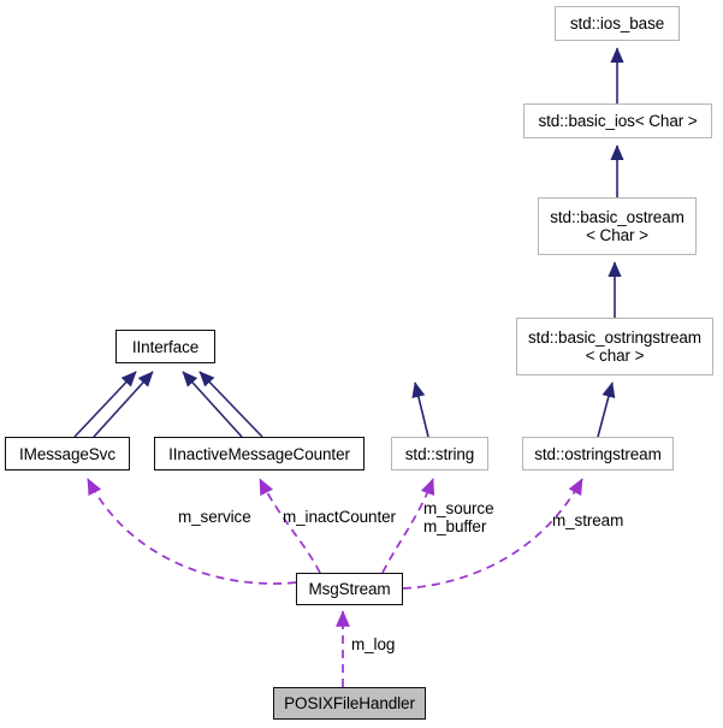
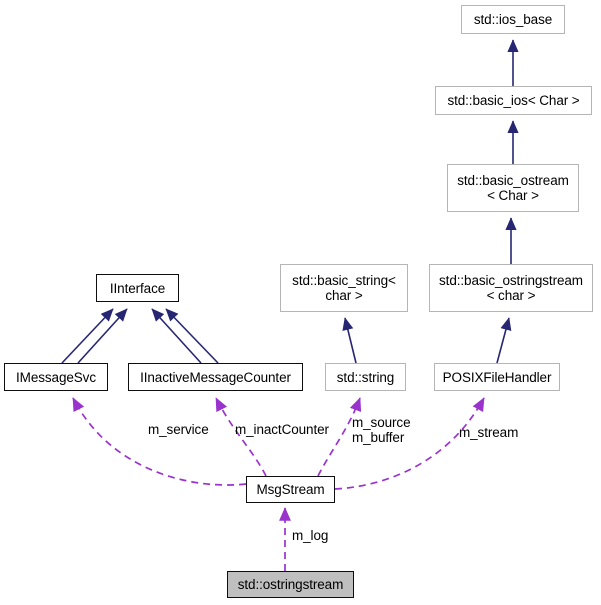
  std::ios_base
  std::basic_ios< Char >
  std::basic_ostream
  < Char >
  std::basic_ostringstream
  < char >
- std::ostringstream
+ POSIXFileHandler
+ std::basic_string<
+ char >
  std::string
  IInterface
  IMessageSvc
  IInactiveMessageCounter
  MsgStream
- POSIXFileHandler
+ std::ostringstream
  m_service
  m_inactCounter
  m_source
  m_buffer
  m_stream
  m_log
